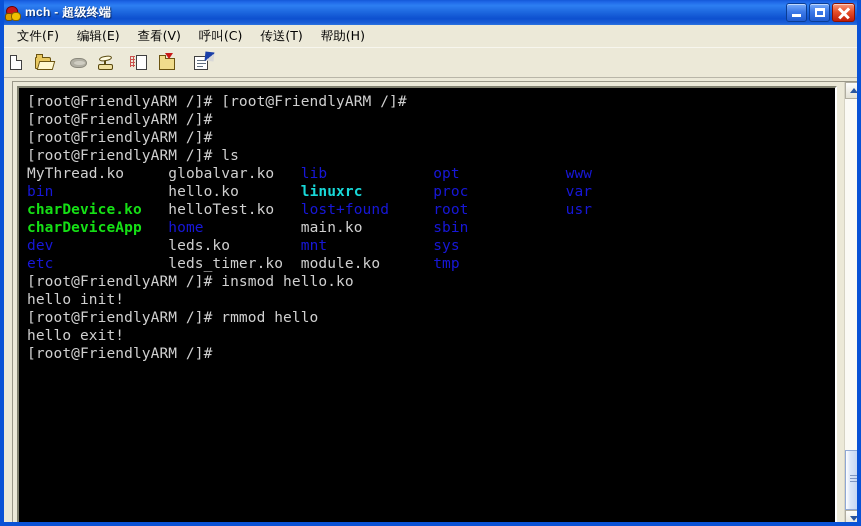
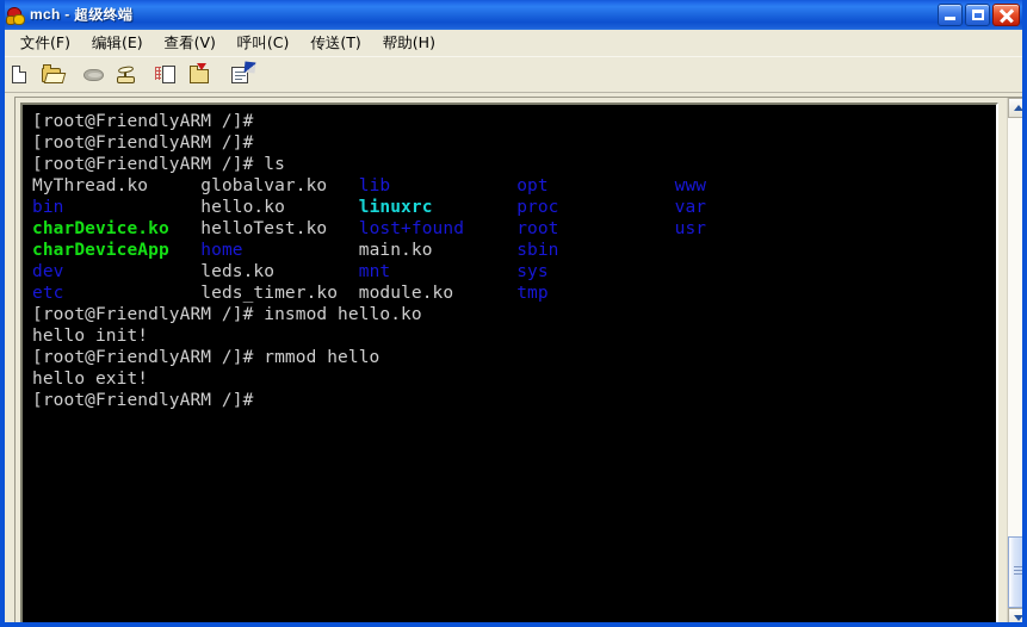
  mch - 超级终端
  文件(F)
  编辑(E)
  查看(V)
  呼叫(C)
  传送(T)
  帮助(H)
- [root@FriendlyARM /]# [root@FriendlyARM /]#
  [root@FriendlyARM /]#
  [root@FriendlyARM /]#
  [root@FriendlyARM /]# ls
  MyThread.ko globalvar.ko lib opt www
  bin hello.ko linuxrc proc var
  charDevice.ko helloTest.ko lost+found root usr
  charDeviceApp home main.ko sbin
  dev leds.ko mnt sys
  etc leds_timer.ko module.ko tmp
  [root@FriendlyARM /]# insmod hello.ko
  hello init!
  [root@FriendlyARM /]# rmmod hello
  hello exit!
  [root@FriendlyARM /]#
